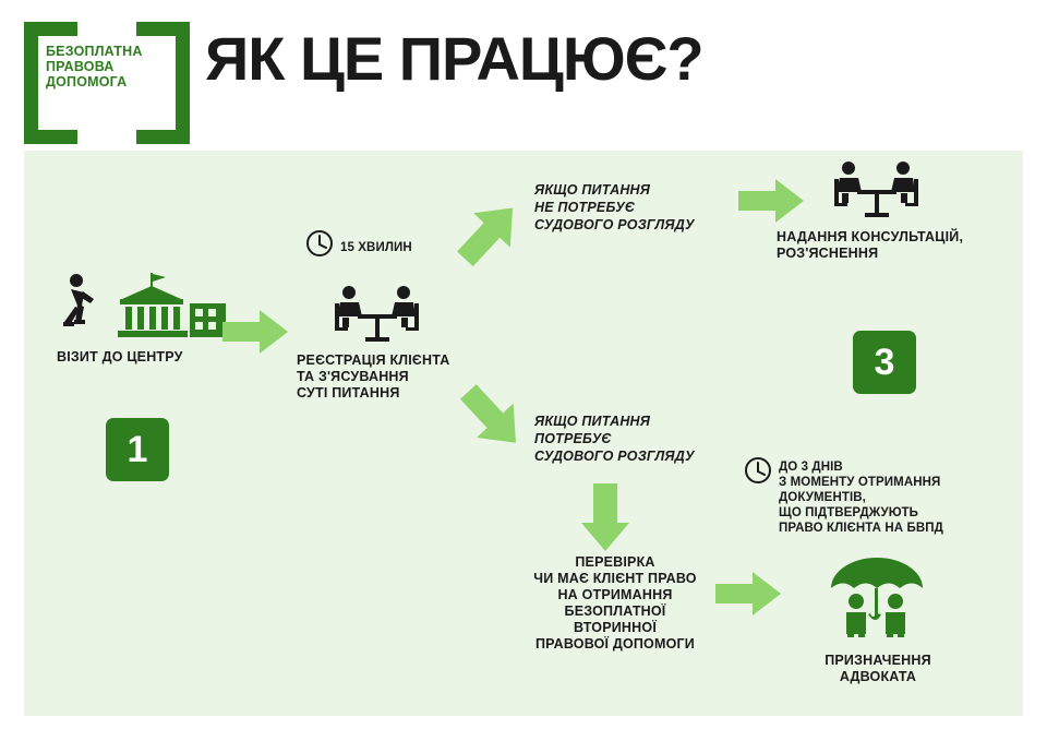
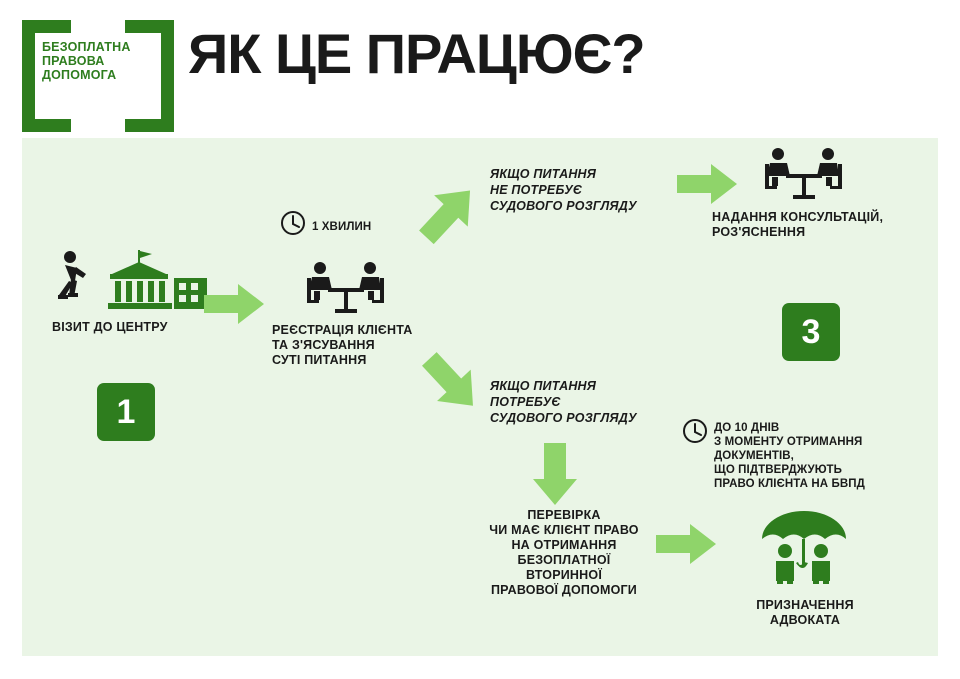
  БЕЗОПЛАТНА
  ПРАВОВА
  ДОПОМОГА
  ЯК ЦЕ ПРАЦЮЄ?
  ВІЗИТ ДО ЦЕНТРУ
  1
- 15 ХВИЛИН
+ 1 ХВИЛИН
  РЕЄСТРАЦІЯ КЛІЄНТА
  ТА З'ЯСУВАННЯ
  СУТІ ПИТАННЯ
  ЯКЩО ПИТАННЯ
  НЕ ПОТРЕБУЄ
  СУДОВОГО РОЗГЛЯДУ
  НАДАННЯ КОНСУЛЬТАЦІЙ,
  РОЗ'ЯСНЕННЯ
  3
  ЯКЩО ПИТАННЯ
  ПОТРЕБУЄ
  СУДОВОГО РОЗГЛЯДУ
  ПЕРЕВІРКА
  ЧИ МАЄ КЛІЄНТ ПРАВО
  НА ОТРИМАННЯ
  БЕЗОПЛАТНОЇ
  ВТОРИННОЇ
  ПРАВОВОЇ ДОПОМОГИ
- ДО 3 ДНІВ
+ ДО 10 ДНІВ
  З МОМЕНТУ ОТРИМАННЯ
  ДОКУМЕНТІВ,
  ЩО ПІДТВЕРДЖУЮТЬ
  ПРАВО КЛІЄНТА НА БВПД
  ПРИЗНАЧЕННЯ
  АДВОКАТА
